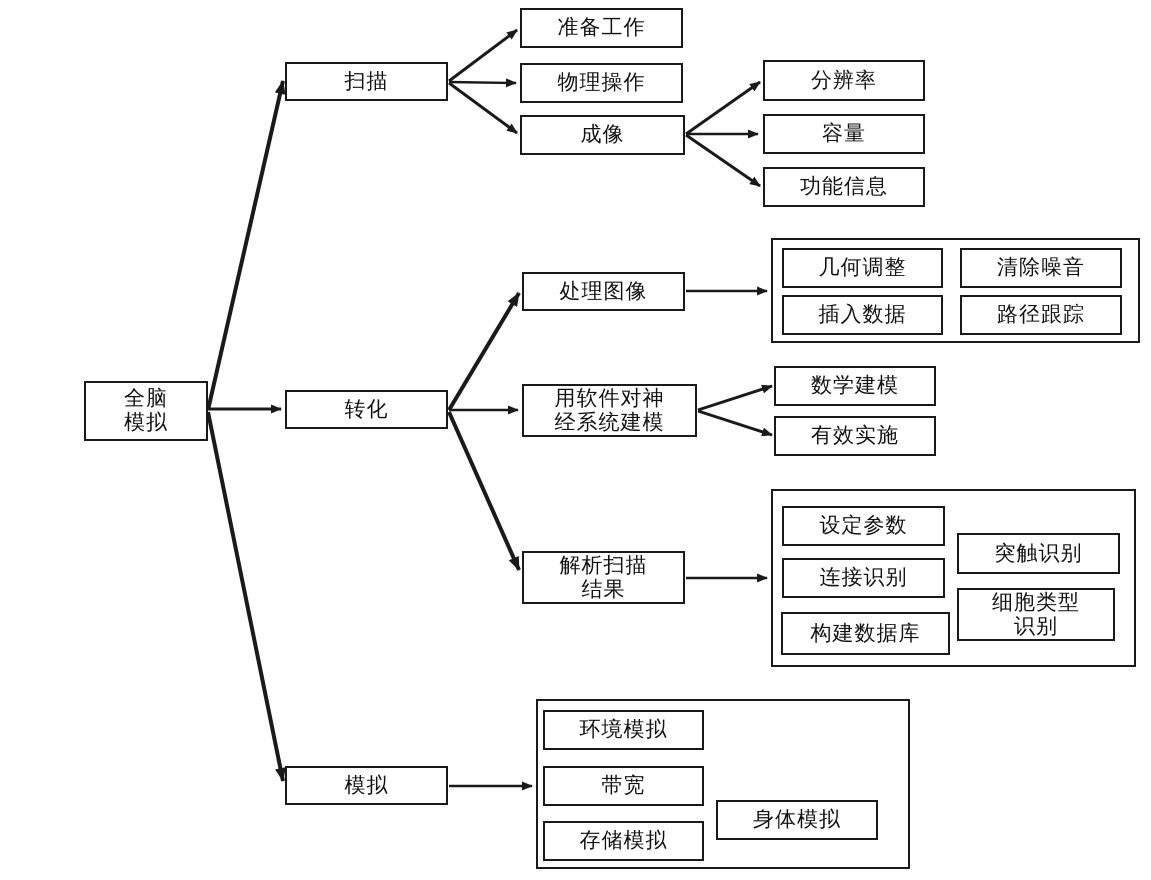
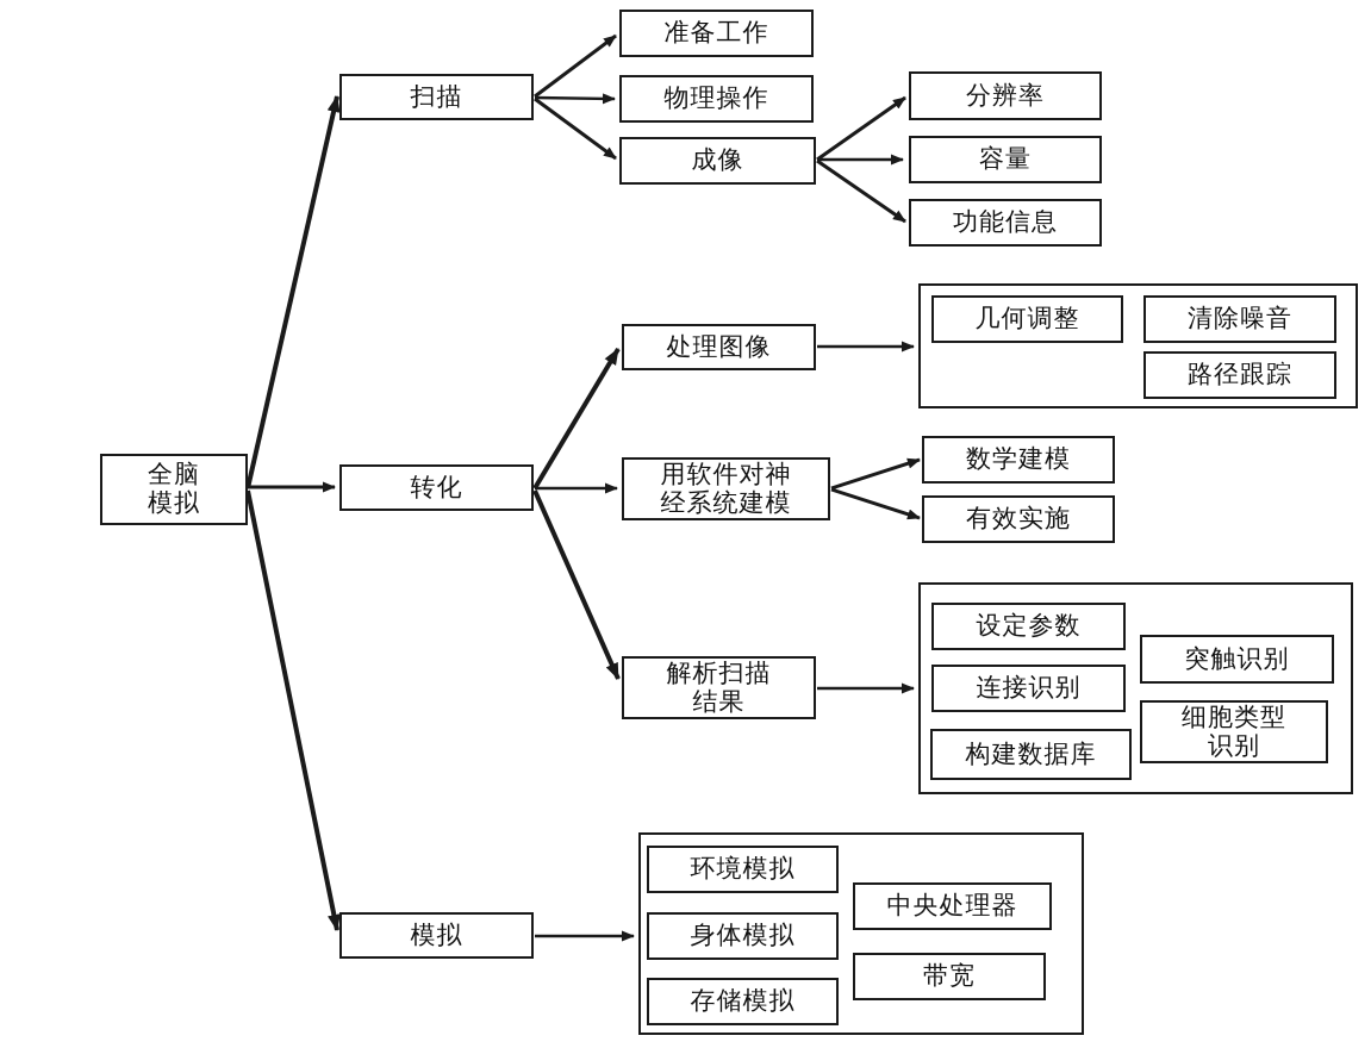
  全脑
  模拟
  扫描
  准备工作
  物理操作
  成像
  分辨率
  容量
  功能信息
  转化
  处理图像
  几何调整
  清除噪音
- 插入数据
  路径跟踪
  用软件对神
  经系统建模
  数学建模
  有效实施
  解析扫描
  结果
  设定参数
  连接识别
  构建数据库
  突触识别
  细胞类型
  识别
  模拟
  环境模拟
- 带宽
+ 身体模拟
  存储模拟
+ 中央处理器
- 身体模拟
+ 带宽
